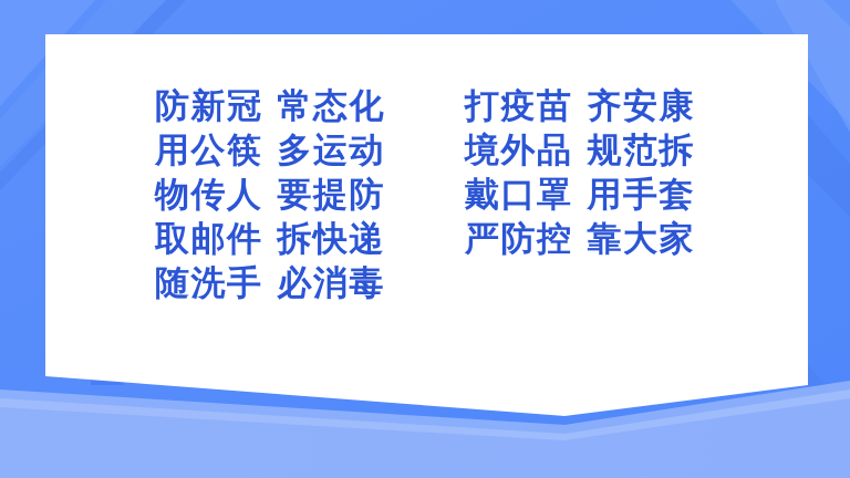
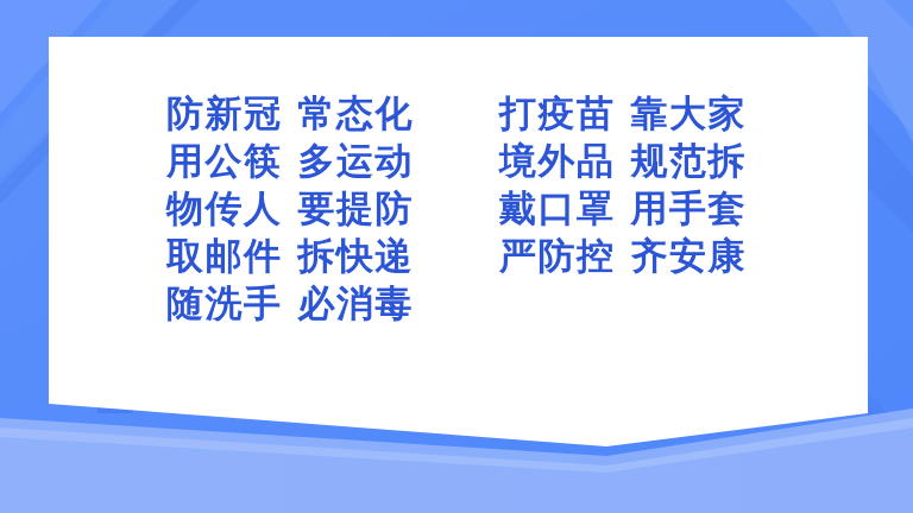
  防新冠 常态化
  用公筷 多运动
  物传人 要提防
  取邮件 拆快递
  随洗手 必消毒
- 打疫苗 齐安康
+ 打疫苗 靠大家
  境外品 规范拆
  戴口罩 用手套
- 严防控 靠大家
+ 严防控 齐安康
